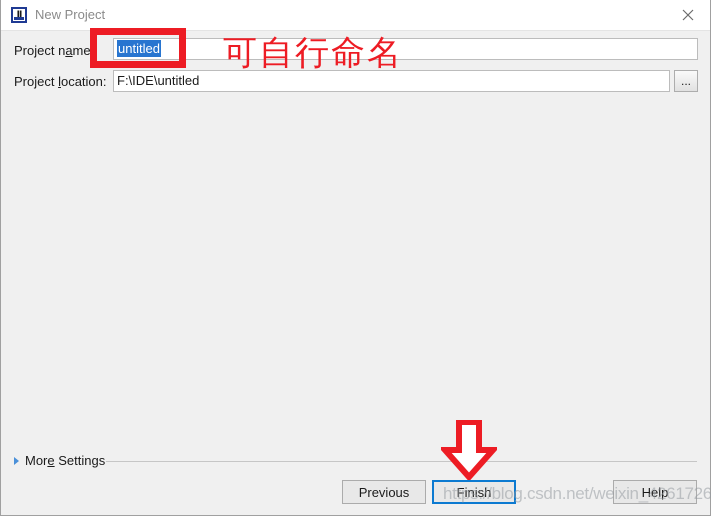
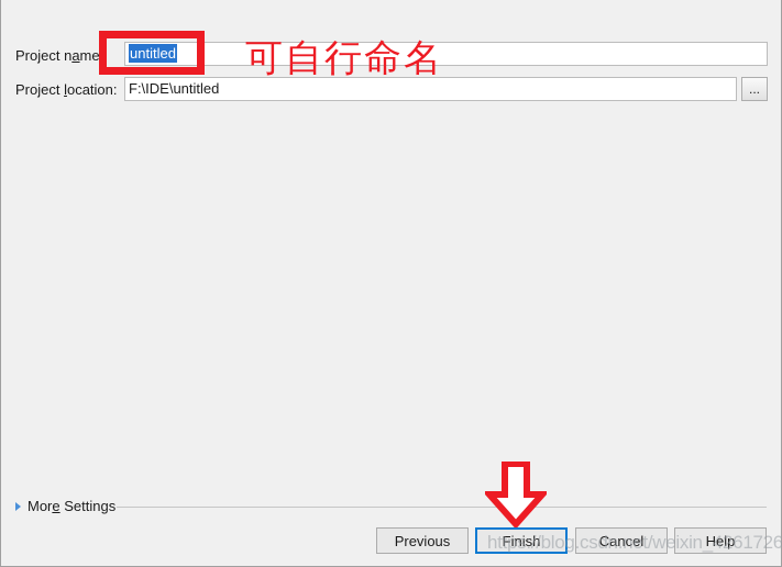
- IJ
- New Project
  Project name:
  untitled
  Project location:
  F:\IDE\untitled
  ...
  More Settings
  Previous
  Finish
+ Cancel
  Help
  https://blog.csdn.net/weixin_4261726
  可自行命名
